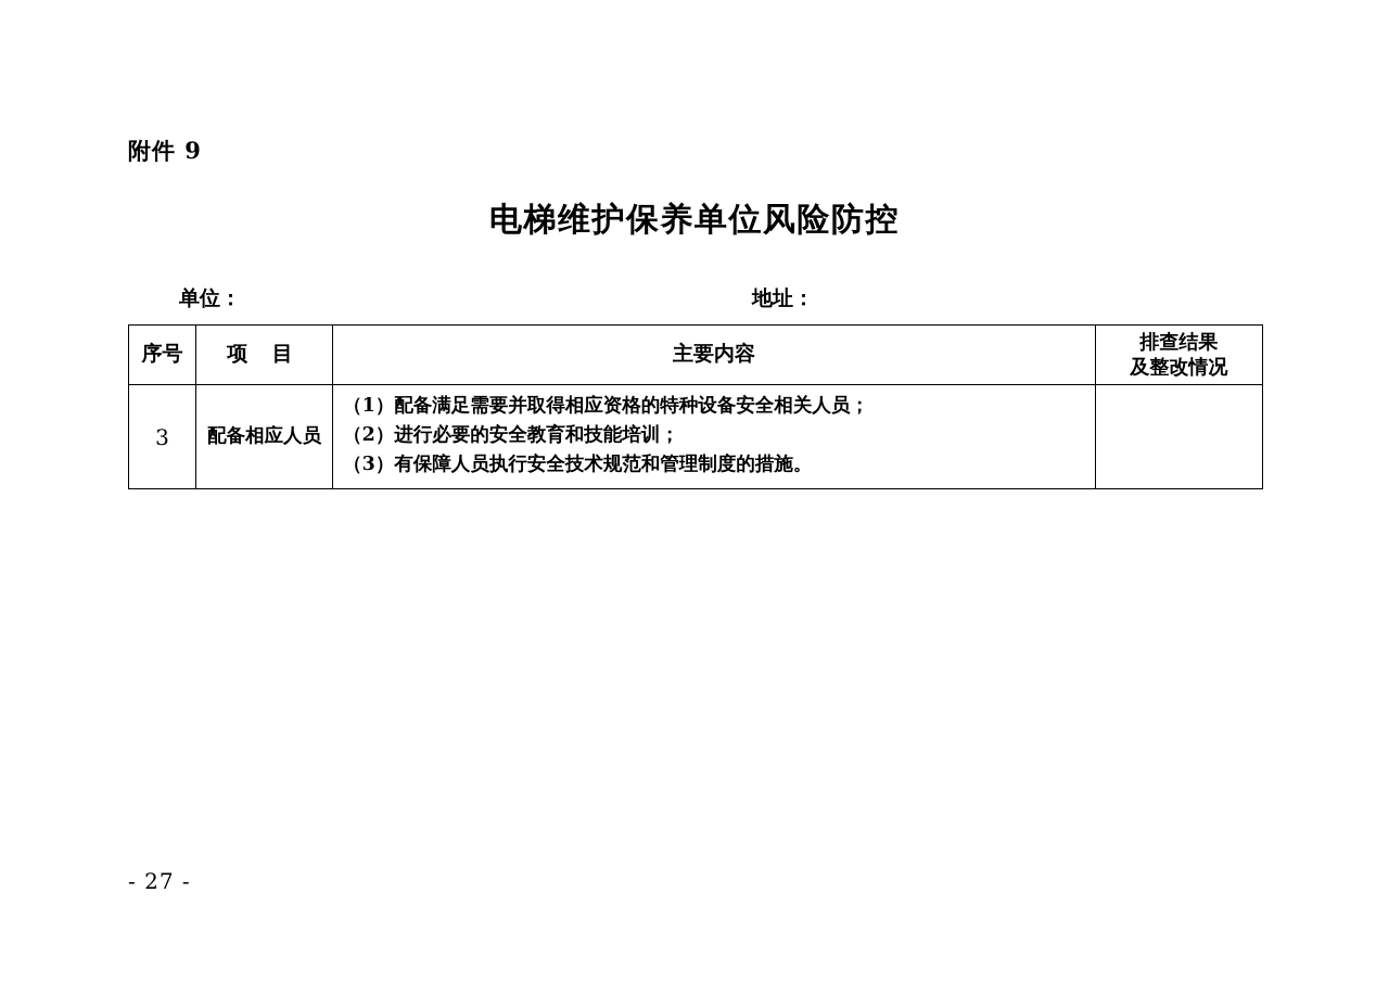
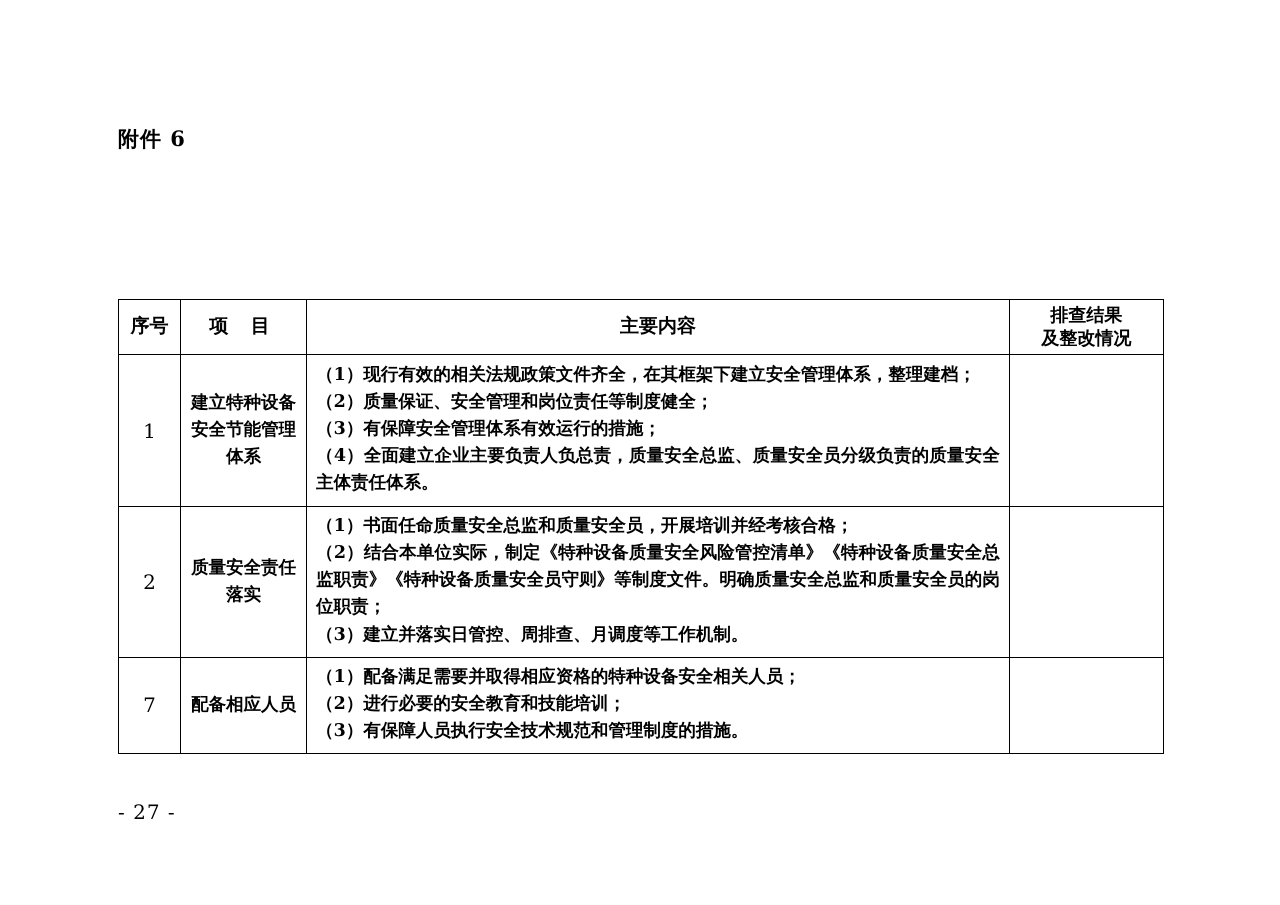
- 附件 9
+ 附件 6
- 电梯维护保养单位风险防控
- 单位：
- 地址：
  序号	项 目	主要内容	排查结果 及整改情况
+ 1	建立特种设备安全节能管理体系	（1）现行有效的相关法规政策文件齐全，在其框架下建立安全管理体系，整理建档； （2）质量保证、安全管理和岗位责任等制度健全； （3）有保障安全管理体系有效运行的措施； （4）全面建立企业主要负责人负总责，质量安全总监、质量安全员分级负责的质量安全主体责任体系。
+ 2	质量安全责任落实	（1）书面任命质量安全总监和质量安全员，开展培训并经考核合格； （2）结合本单位实际，制定《特种设备质量安全风险管控清单》《特种设备质量安全总监职责》《特种设备质量安全员守则》等制度文件。明确质量安全总监和质量安全员的岗位职责； （3）建立并落实日管控、周排查、月调度等工作机制。
- 3	配备相应人员	（1）配备满足需要并取得相应资格的特种设备安全相关人员； （2）进行必要的安全教育和技能培训； （3）有保障人员执行安全技术规范和管理制度的措施。
+ 7	配备相应人员	（1）配备满足需要并取得相应资格的特种设备安全相关人员； （2）进行必要的安全教育和技能培训； （3）有保障人员执行安全技术规范和管理制度的措施。
  - 27 -
